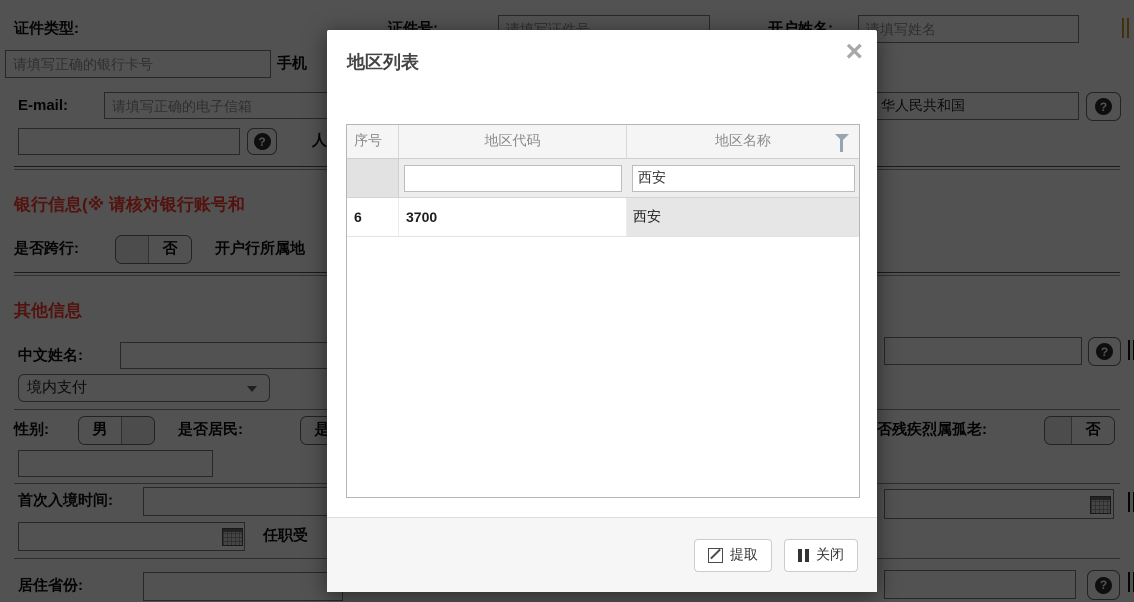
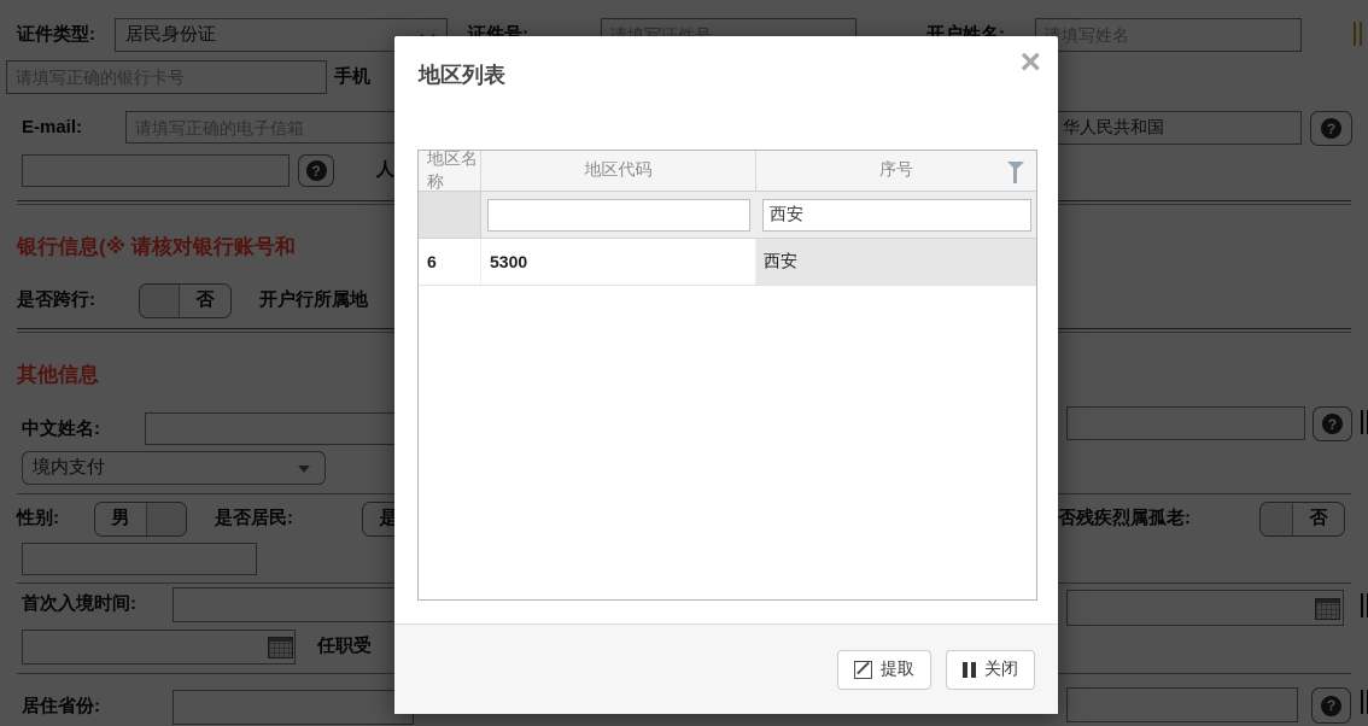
  证件类型:
+ 居民身份证
  证件号:
  请填写证件号
  开户姓名:
  请填写姓名
  请填写正确的银行卡号
  手机
  E-mail:
  请填写正确的电子信箱
  华人民共和国
  ?
  ?
  银行信息(※ 请核对银行账号和
  是否跨行:
  否
  开户行所属地
  其他信息
  中文姓名:
  ?
  境内支付
  性别:
  男
  是否居民:
  是
  否残疾烈属孤老:
  否
  首次入境时间:
  任职受
  居住省份:
  ?
  地区列表
  ×
- 序号
+ 地区名称
  地区代码
- 地区名称
+ 序号
  西安
  6
- 3700
+ 5300
  西安
  提取
  关闭
